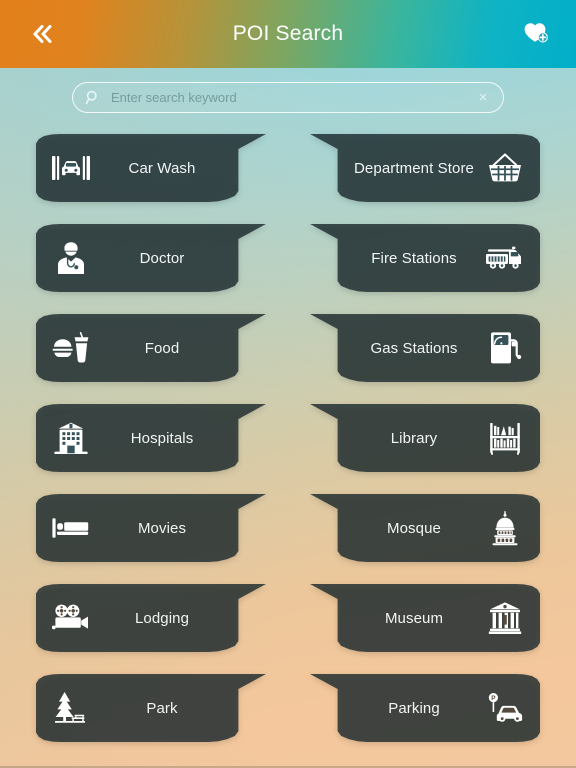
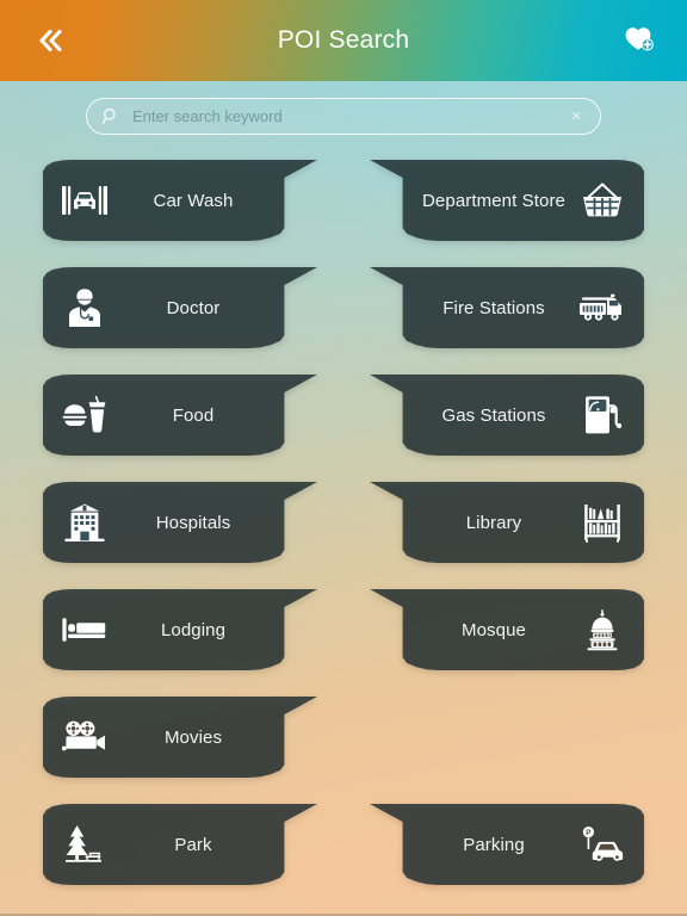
  POI Search
  Enter search keyword
  ×
  Car Wash
  Department Store
  Doctor
  Fire Stations
  Food
  Gas Stations
  Hospitals
  Library
- Movies
+ Lodging
  Mosque
- Lodging
+ Movies
- Museum
  Park
  Parking
